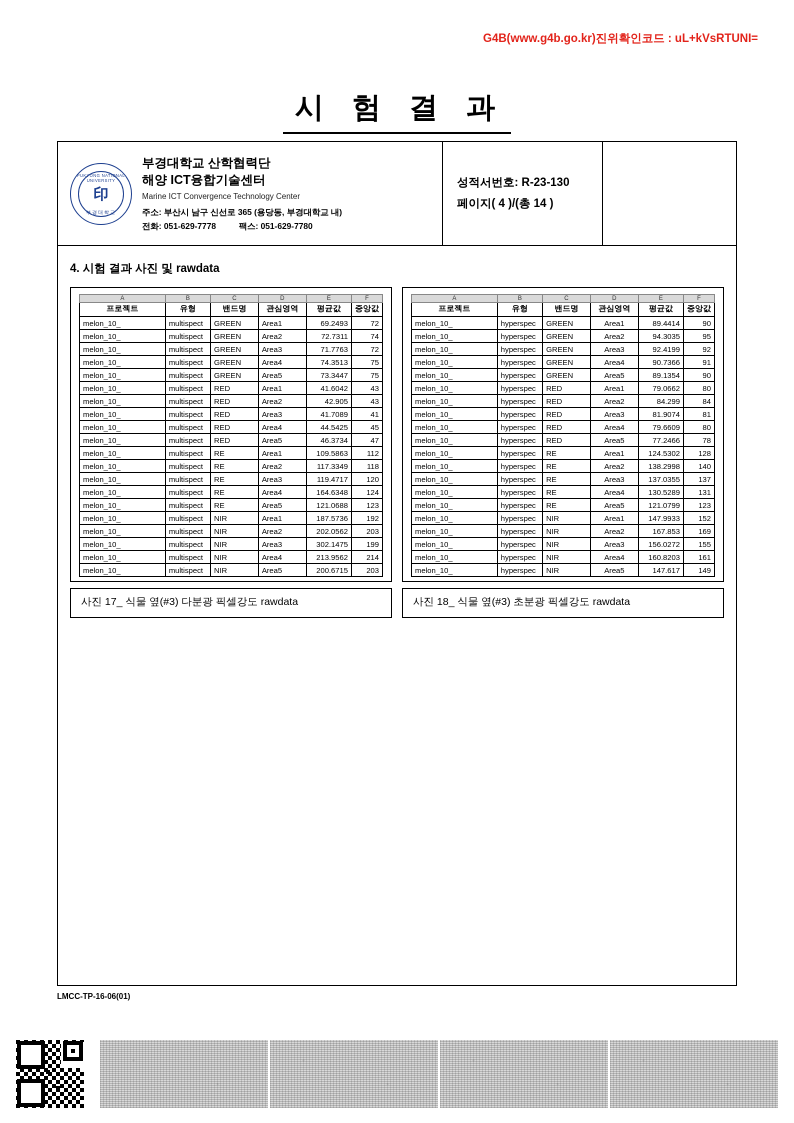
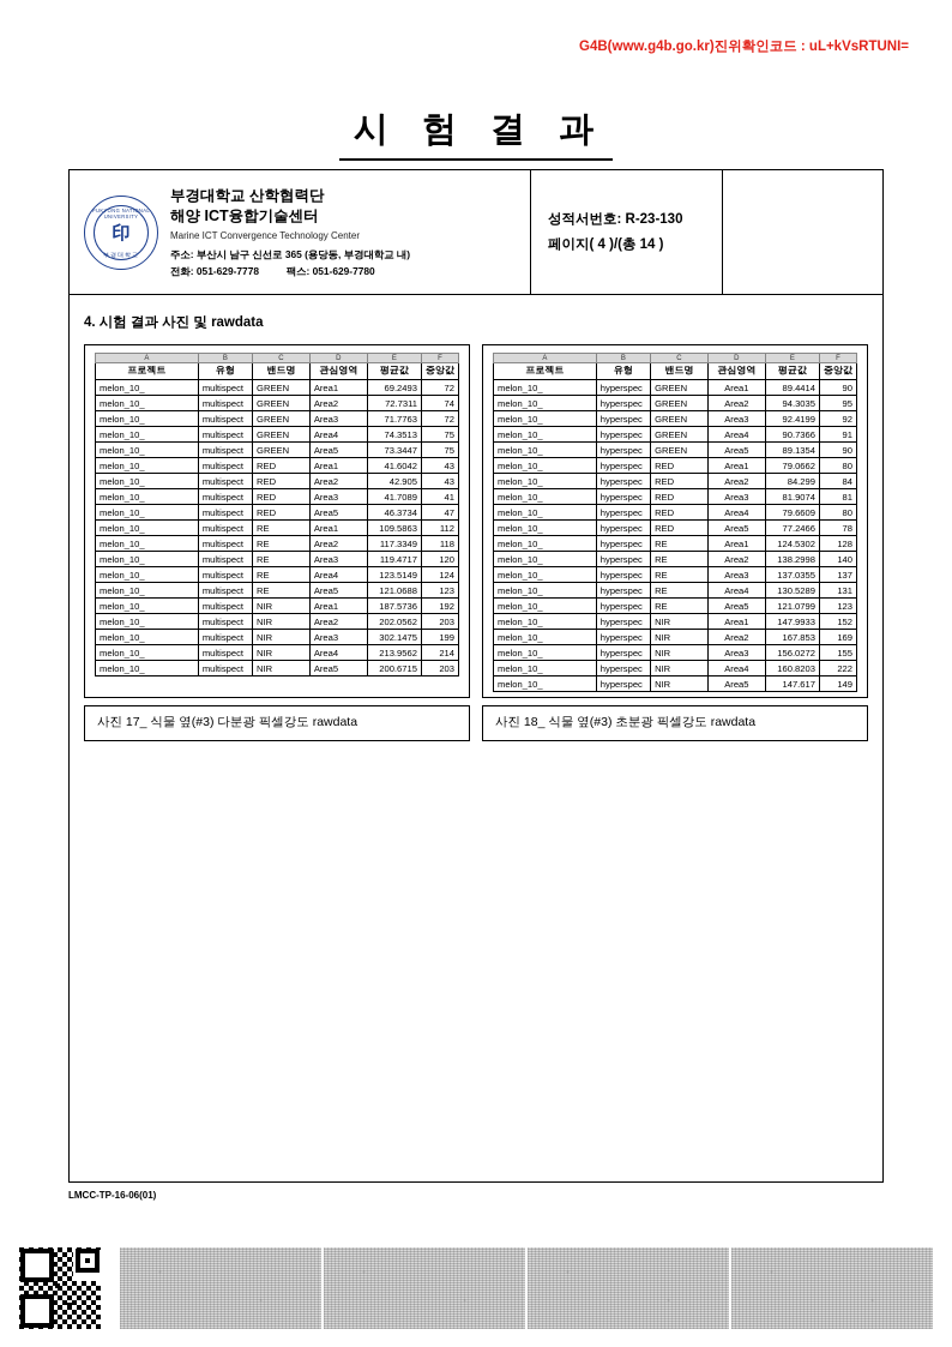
  G4B(www.g4b.go.kr)진위확인코드 : uL+kVsRTUNI=
  시 험 결 과
  印
  부경대학교 산학협력단
  해양 ICT융합기술센터
  Marine ICT Convergence Technology Center
  주소: 부산시 남구 신선로 365 (용당동, 부경대학교 내)
  전화: 051-629-7778 팩스: 051-629-7780
  성적서번호: R-23-130
  페이지( 4 )/(총 14 )
  4. 시험 결과 사진 및 rawdata
  프로젝트	유형	밴드명	관심영역	평균값	중앙값
  melon_10_	multispect	GREEN	Area1	69.2493	72
  melon_10_	multispect	GREEN	Area2	72.7311	74
  melon_10_	multispect	GREEN	Area3	71.7763	72
  melon_10_	multispect	GREEN	Area4	74.3513	75
  melon_10_	multispect	GREEN	Area5	73.3447	75
  melon_10_	multispect	RED	Area1	41.6042	43
  melon_10_	multispect	RED	Area2	42.905	43
  melon_10_	multispect	RED	Area3	41.7089	41
- melon_10_	multispect	RED	Area4	44.5425	45
  melon_10_	multispect	RED	Area5	46.3734	47
  melon_10_	multispect	RE	Area1	109.5863	112
  melon_10_	multispect	RE	Area2	117.3349	118
  melon_10_	multispect	RE	Area3	119.4717	120
- melon_10_	multispect	RE	Area4	164.6348	124
+ melon_10_	multispect	RE	Area4	123.5149	124
  melon_10_	multispect	RE	Area5	121.0688	123
  melon_10_	multispect	NIR	Area1	187.5736	192
  melon_10_	multispect	NIR	Area2	202.0562	203
  melon_10_	multispect	NIR	Area3	302.1475	199
  melon_10_	multispect	NIR	Area4	213.9562	214
  melon_10_	multispect	NIR	Area5	200.6715	203
  프로젝트	유형	밴드명	관심영역	평균값	중앙값
  melon_10_	hyperspec	GREEN	Area1	89.4414	90
  melon_10_	hyperspec	GREEN	Area2	94.3035	95
  melon_10_	hyperspec	GREEN	Area3	92.4199	92
  melon_10_	hyperspec	GREEN	Area4	90.7366	91
  melon_10_	hyperspec	GREEN	Area5	89.1354	90
  melon_10_	hyperspec	RED	Area1	79.0662	80
  melon_10_	hyperspec	RED	Area2	84.299	84
  melon_10_	hyperspec	RED	Area3	81.9074	81
  melon_10_	hyperspec	RED	Area4	79.6609	80
  melon_10_	hyperspec	RED	Area5	77.2466	78
  melon_10_	hyperspec	RE	Area1	124.5302	128
  melon_10_	hyperspec	RE	Area2	138.2998	140
  melon_10_	hyperspec	RE	Area3	137.0355	137
  melon_10_	hyperspec	RE	Area4	130.5289	131
  melon_10_	hyperspec	RE	Area5	121.0799	123
  melon_10_	hyperspec	NIR	Area1	147.9933	152
  melon_10_	hyperspec	NIR	Area2	167.853	169
  melon_10_	hyperspec	NIR	Area3	156.0272	155
- melon_10_	hyperspec	NIR	Area4	160.8203	161
+ melon_10_	hyperspec	NIR	Area4	160.8203	222
  melon_10_	hyperspec	NIR	Area5	147.617	149
  사진 17_ 식물 옆(#3) 다분광 픽셀강도 rawdata
  사진 18_ 식물 옆(#3) 초분광 픽셀강도 rawdata
  LMCC-TP-16-06(01)
